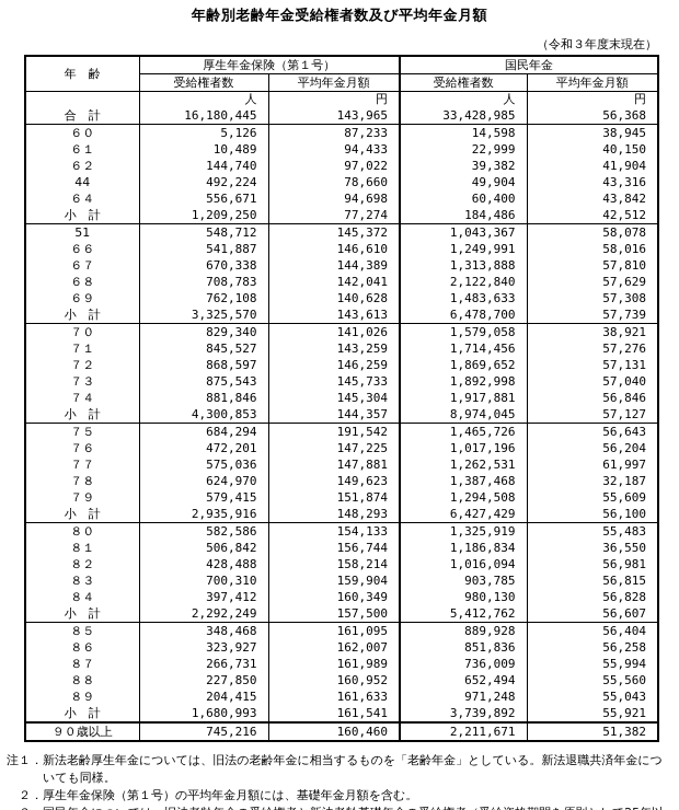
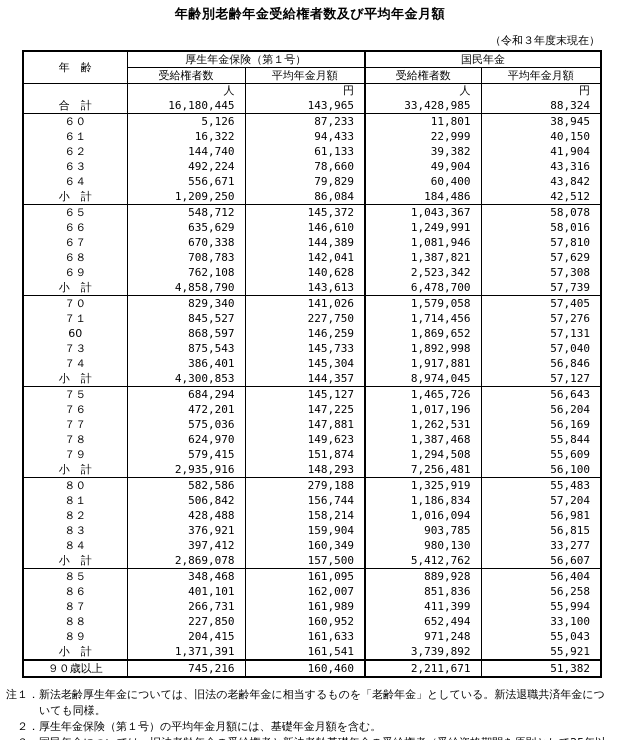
  年齢別老齢年金受給権者数及び平均年金月額
  （令和３年度末現在）
  年 齢	厚生年金保険（第１号）	国民年金
  受給権者数	平均年金月額	受給権者数	平均年金月額
- 合 計	人16,180,445	円143,965	人33,428,985	円56,368
+ 合 計	人16,180,445	円143,965	人33,428,985	円88,324
- ６０	5,126	87,233	14,598	38,945
+ ６０	5,126	87,233	11,801	38,945
- ６１	10,489	94,433	22,999	40,150
+ ６１	16,322	94,433	22,999	40,150
- ６２	144,740	97,022	39,382	41,904
+ ６２	144,740	61,133	39,382	41,904
- 44	492,224	78,660	49,904	43,316
+ ６３	492,224	78,660	49,904	43,316
- ６４	556,671	94,698	60,400	43,842
+ ６４	556,671	79,829	60,400	43,842
- 小 計	1,209,250	77,274	184,486	42,512
+ 小 計	1,209,250	86,084	184,486	42,512
- 51	548,712	145,372	1,043,367	58,078
+ ６５	548,712	145,372	1,043,367	58,078
- ６６	541,887	146,610	1,249,991	58,016
+ ６６	635,629	146,610	1,249,991	58,016
- ６７	670,338	144,389	1,313,888	57,810
+ ６７	670,338	144,389	1,081,946	57,810
- ６８	708,783	142,041	2,122,840	57,629
+ ６８	708,783	142,041	1,387,821	57,629
- ６９	762,108	140,628	1,483,633	57,308
+ ６９	762,108	140,628	2,523,342	57,308
- 小 計	3,325,570	143,613	6,478,700	57,739
+ 小 計	4,858,790	143,613	6,478,700	57,739
- ７０	829,340	141,026	1,579,058	38,921
+ ７０	829,340	141,026	1,579,058	57,405
- ７１	845,527	143,259	1,714,456	57,276
+ ７１	845,527	227,750	1,714,456	57,276
- ７２	868,597	146,259	1,869,652	57,131
+ 60	868,597	146,259	1,869,652	57,131
  ７３	875,543	145,733	1,892,998	57,040
- ７４	881,846	145,304	1,917,881	56,846
+ ７４	386,401	145,304	1,917,881	56,846
  小 計	4,300,853	144,357	8,974,045	57,127
- ７５	684,294	191,542	1,465,726	56,643
+ ７５	684,294	145,127	1,465,726	56,643
  ７６	472,201	147,225	1,017,196	56,204
- ７７	575,036	147,881	1,262,531	61,997
+ ７７	575,036	147,881	1,262,531	56,169
- ７８	624,970	149,623	1,387,468	32,187
+ ７８	624,970	149,623	1,387,468	55,844
  ７９	579,415	151,874	1,294,508	55,609
- 小 計	2,935,916	148,293	6,427,429	56,100
+ 小 計	2,935,916	148,293	7,256,481	56,100
- ８０	582,586	154,133	1,325,919	55,483
+ ８０	582,586	279,188	1,325,919	55,483
- ８１	506,842	156,744	1,186,834	36,550
+ ８１	506,842	156,744	1,186,834	57,204
  ８２	428,488	158,214	1,016,094	56,981
- ８３	700,310	159,904	903,785	56,815
+ ８３	376,921	159,904	903,785	56,815
- ８４	397,412	160,349	980,130	56,828
+ ８４	397,412	160,349	980,130	33,277
- 小 計	2,292,249	157,500	5,412,762	56,607
+ 小 計	2,869,078	157,500	5,412,762	56,607
  ８５	348,468	161,095	889,928	56,404
- ８６	323,927	162,007	851,836	56,258
+ ８６	401,101	162,007	851,836	56,258
- ８７	266,731	161,989	736,009	55,994
+ ８７	266,731	161,989	411,399	55,994
- ８８	227,850	160,952	652,494	55,560
+ ８８	227,850	160,952	652,494	33,100
  ８９	204,415	161,633	971,248	55,043
- 小 計	1,680,993	161,541	3,739,892	55,921
+ 小 計	1,371,391	161,541	3,739,892	55,921
  ９０歳以上	745,216	160,460	2,211,671	51,382
  注１．
  新法老齢厚生年金については、旧法の老齢年金に相当するものを「老齢年金」としている。新法退職共済年金についても同様。
  ２．
  厚生年金保険（第１号）の平均年金月額には、基礎年金月額を含む。
